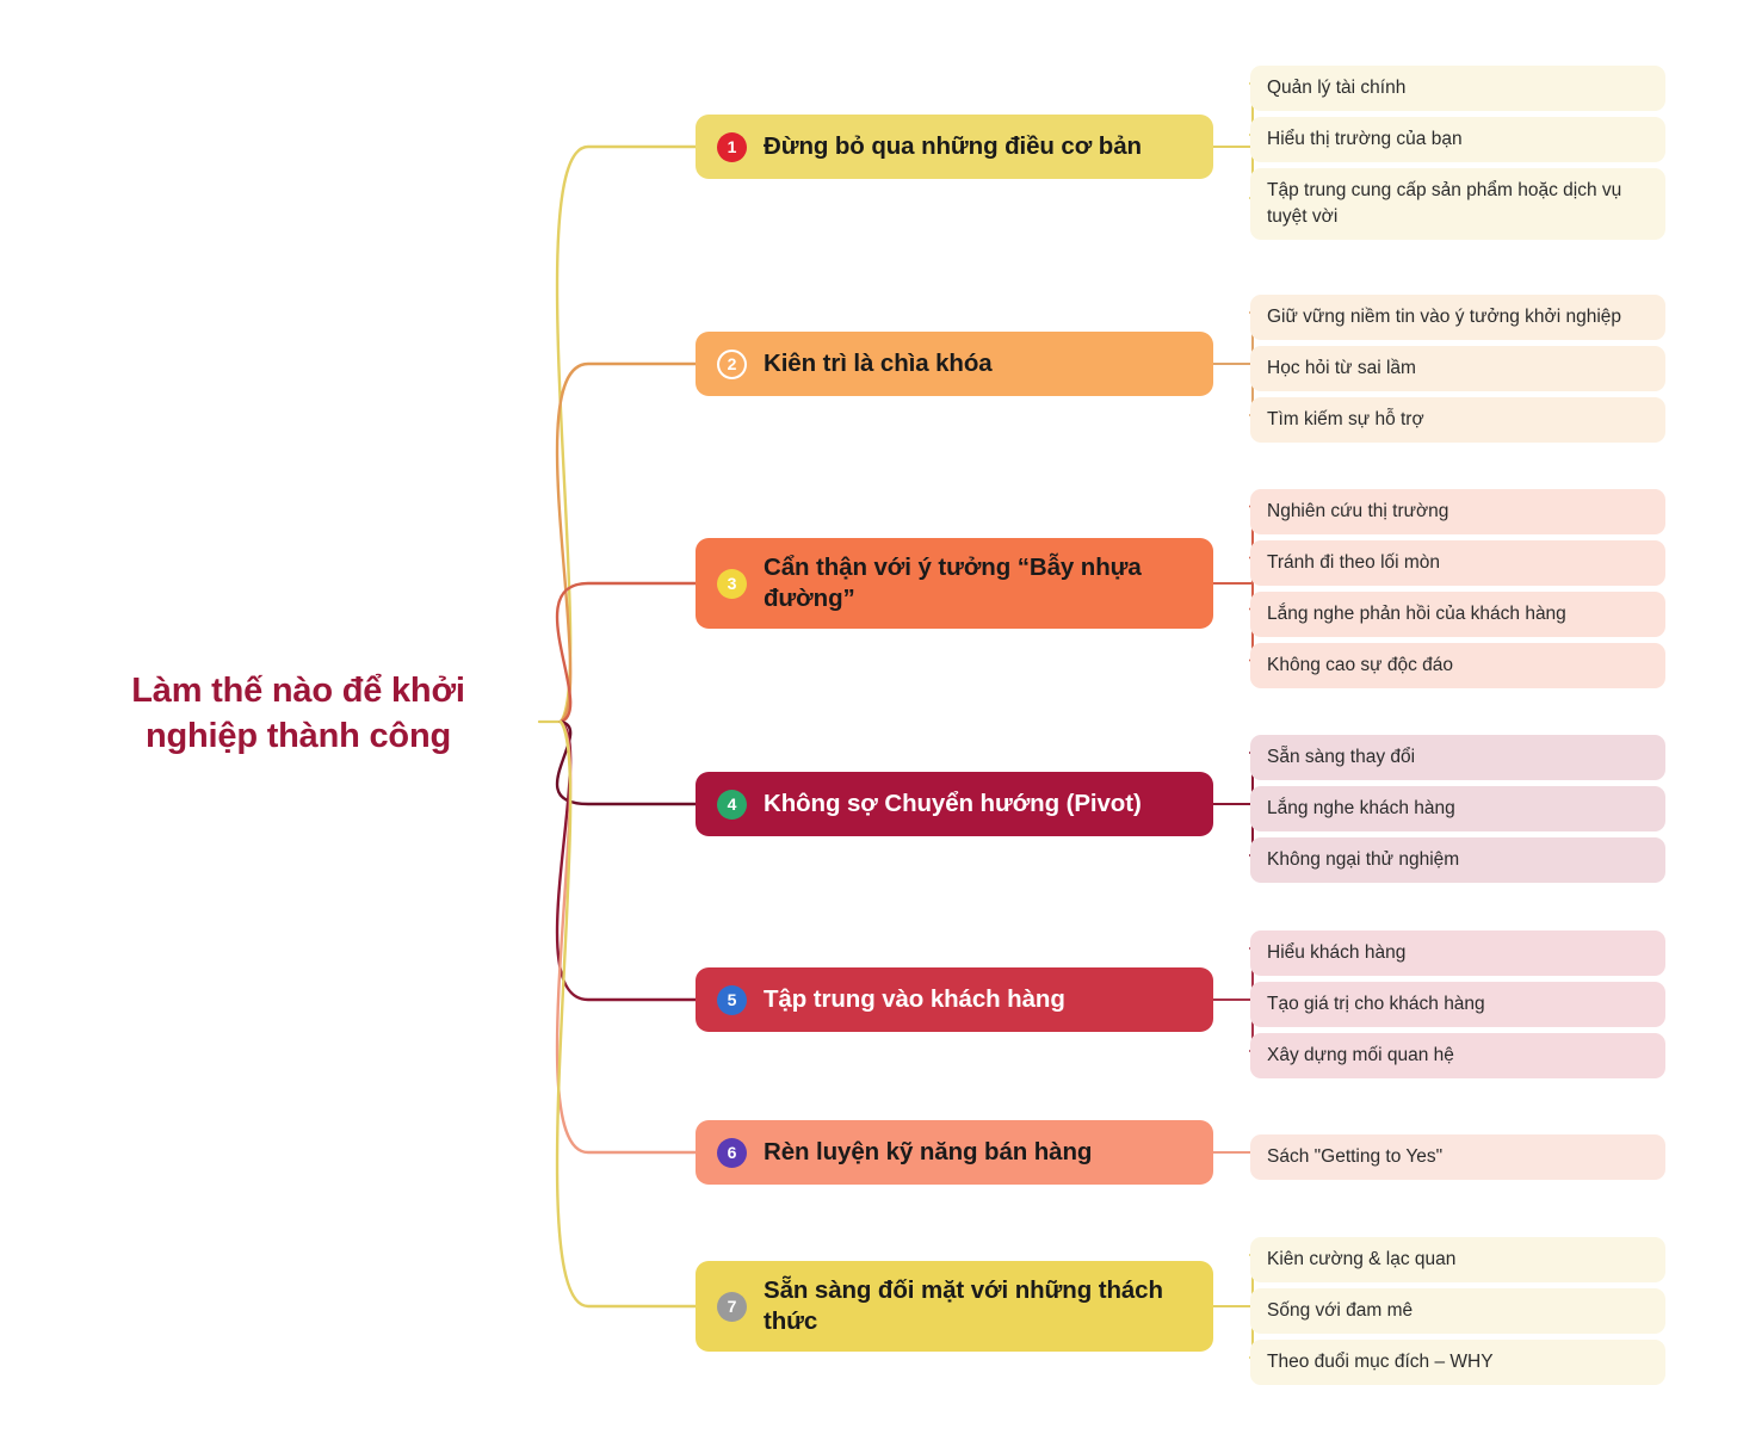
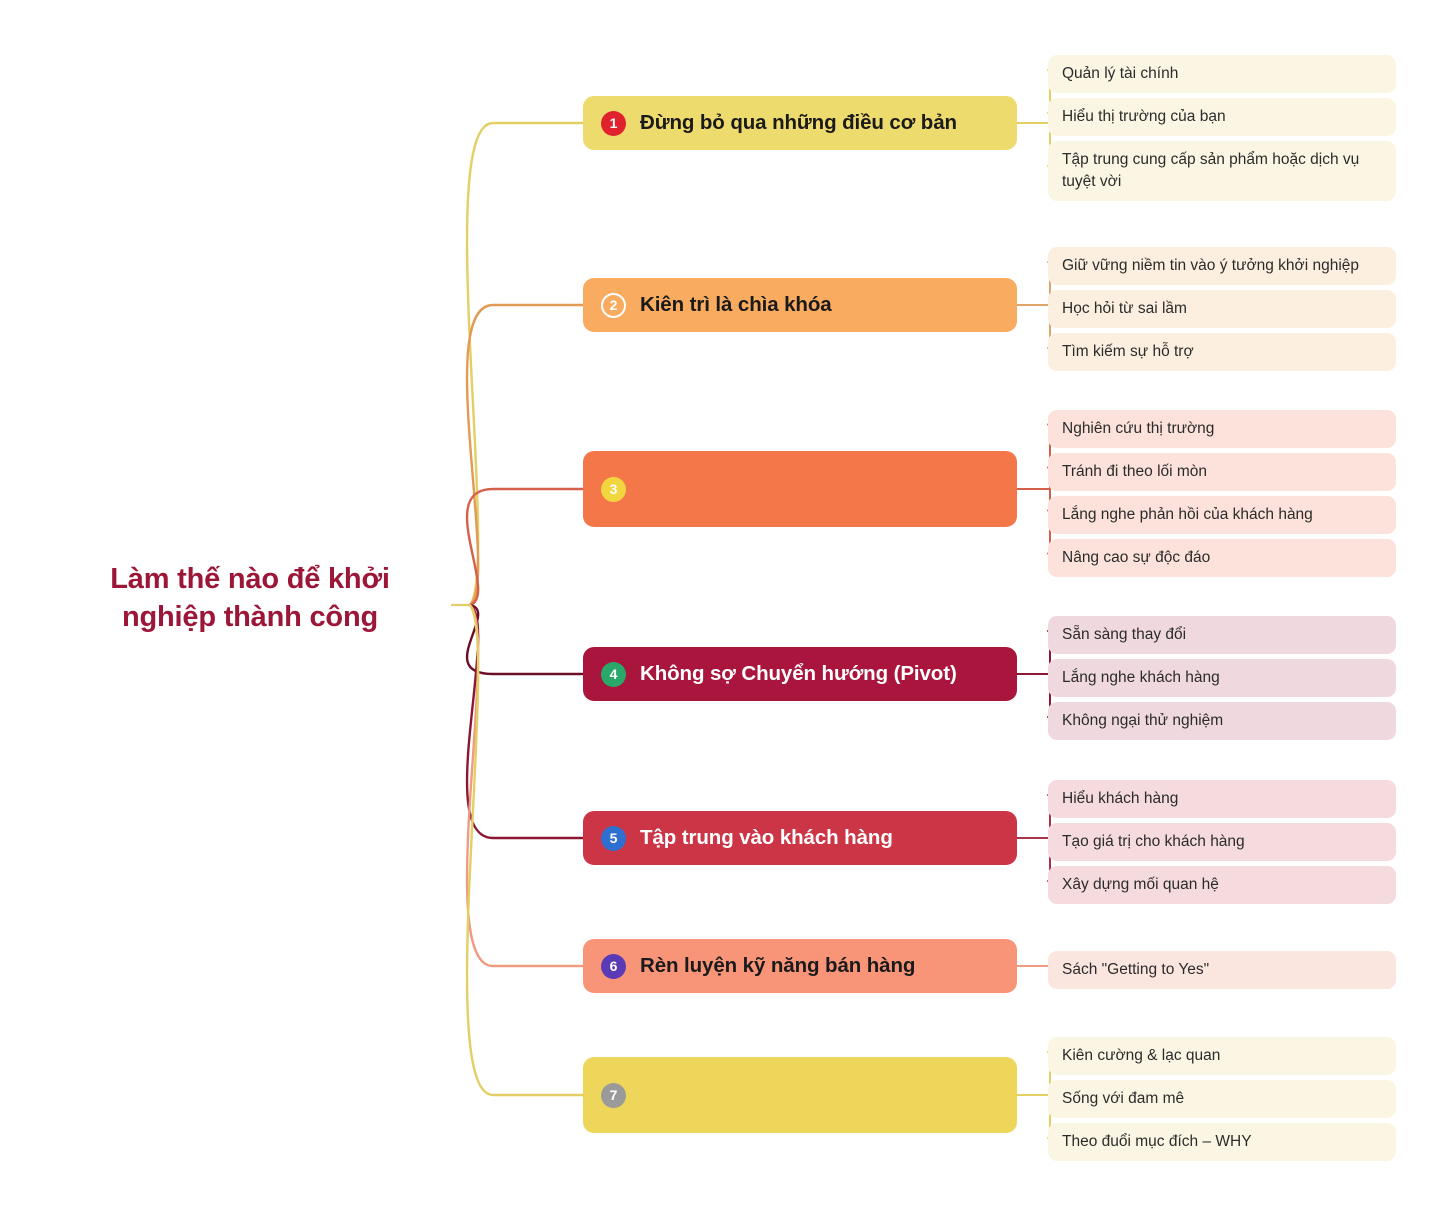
  Làm thế nào để khởi nghiệp thành công
  1
  Đừng bỏ qua những điều cơ bản
  2
  Kiên trì là chìa khóa
  3
- Cẩn thận với ý tưởng “Bẫy nhựa đường”
  4
  Không sợ Chuyển hướng (Pivot)
  5
  Tập trung vào khách hàng
  6
  Rèn luyện kỹ năng bán hàng
  7
- Sẵn sàng đối mặt với những thách thức
  Quản lý tài chính
  Hiểu thị trường của bạn
  Tập trung cung cấp sản phẩm hoặc dịch vụ tuyệt vời
  Giữ vững niềm tin vào ý tưởng khởi nghiệp
  Học hỏi từ sai lầm
  Tìm kiếm sự hỗ trợ
  Nghiên cứu thị trường
  Tránh đi theo lối mòn
  Lắng nghe phản hồi của khách hàng
- Không cao sự độc đáo
+ Nâng cao sự độc đáo
  Sẵn sàng thay đổi
  Lắng nghe khách hàng
  Không ngại thử nghiệm
  Hiểu khách hàng
  Tạo giá trị cho khách hàng
  Xây dựng mối quan hệ
  Sách "Getting to Yes"
  Kiên cường & lạc quan
  Sống với đam mê
  Theo đuổi mục đích – WHY
